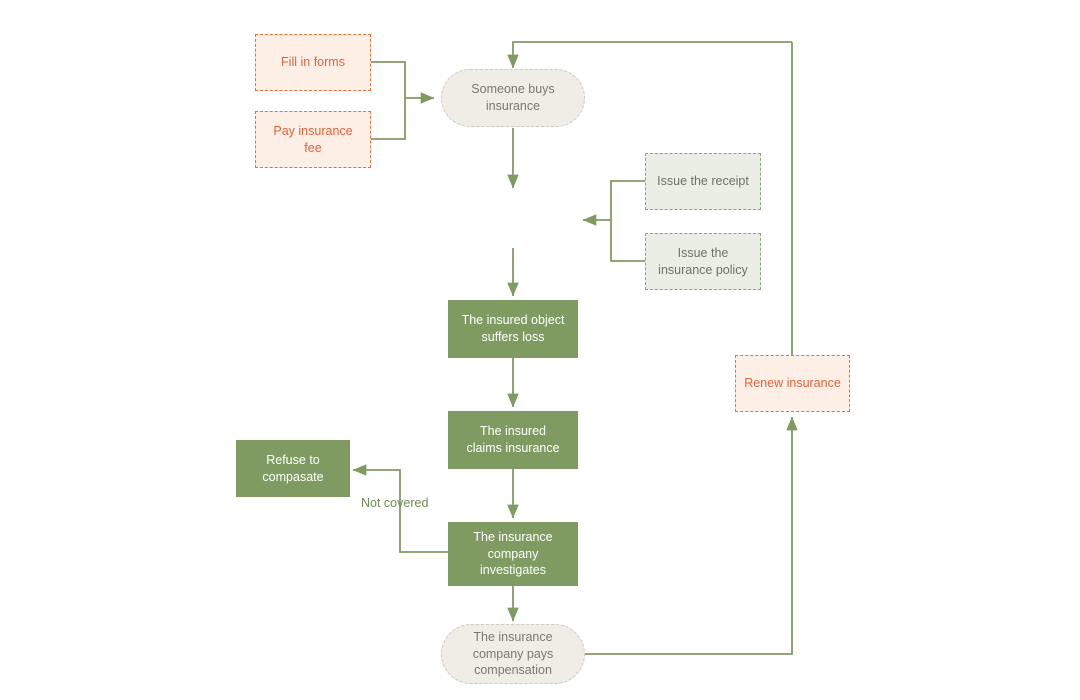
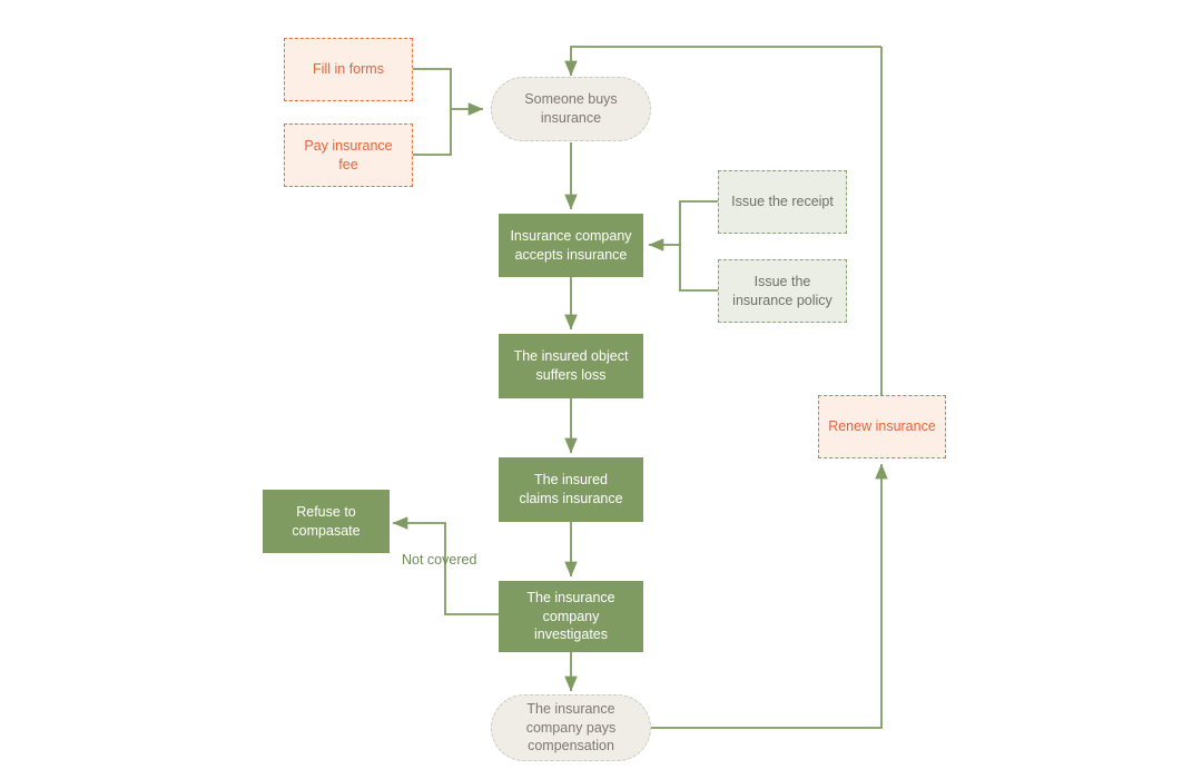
  Fill in forms
  Pay insurance
  fee
  Someone buys
  insurance
+ Insurance company
+ accepts insurance
  Issue the receipt
  Issue the
  insurance policy
  The insured object
  suffers loss
  The insured
  claims insurance
  Refuse to
  compasate
  The insurance
  company
  investigates
  The insurance
  company pays
  compensation
  Renew insurance
  Not covered
